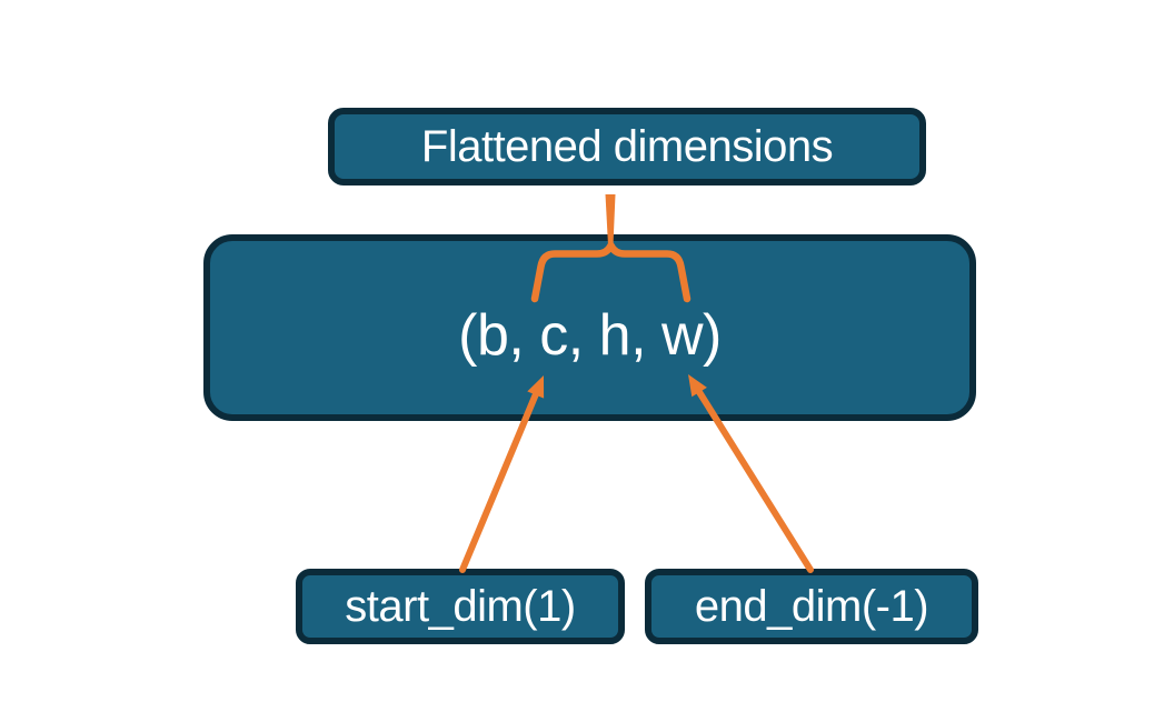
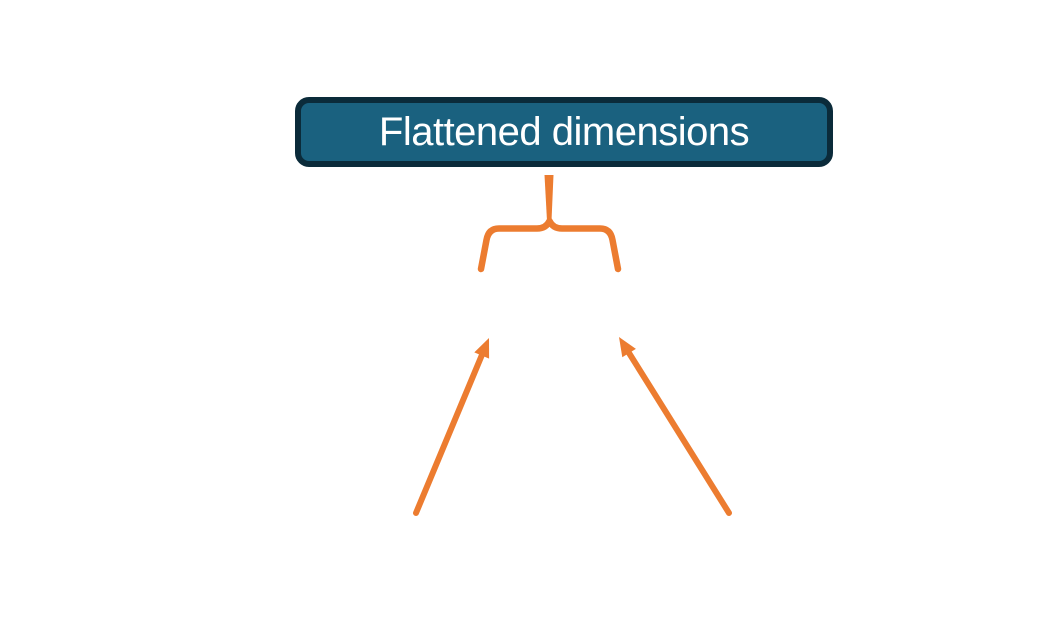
  Flattened dimensions
- (b, c, h, w)
- start_dim(1)
- end_dim(-1)
